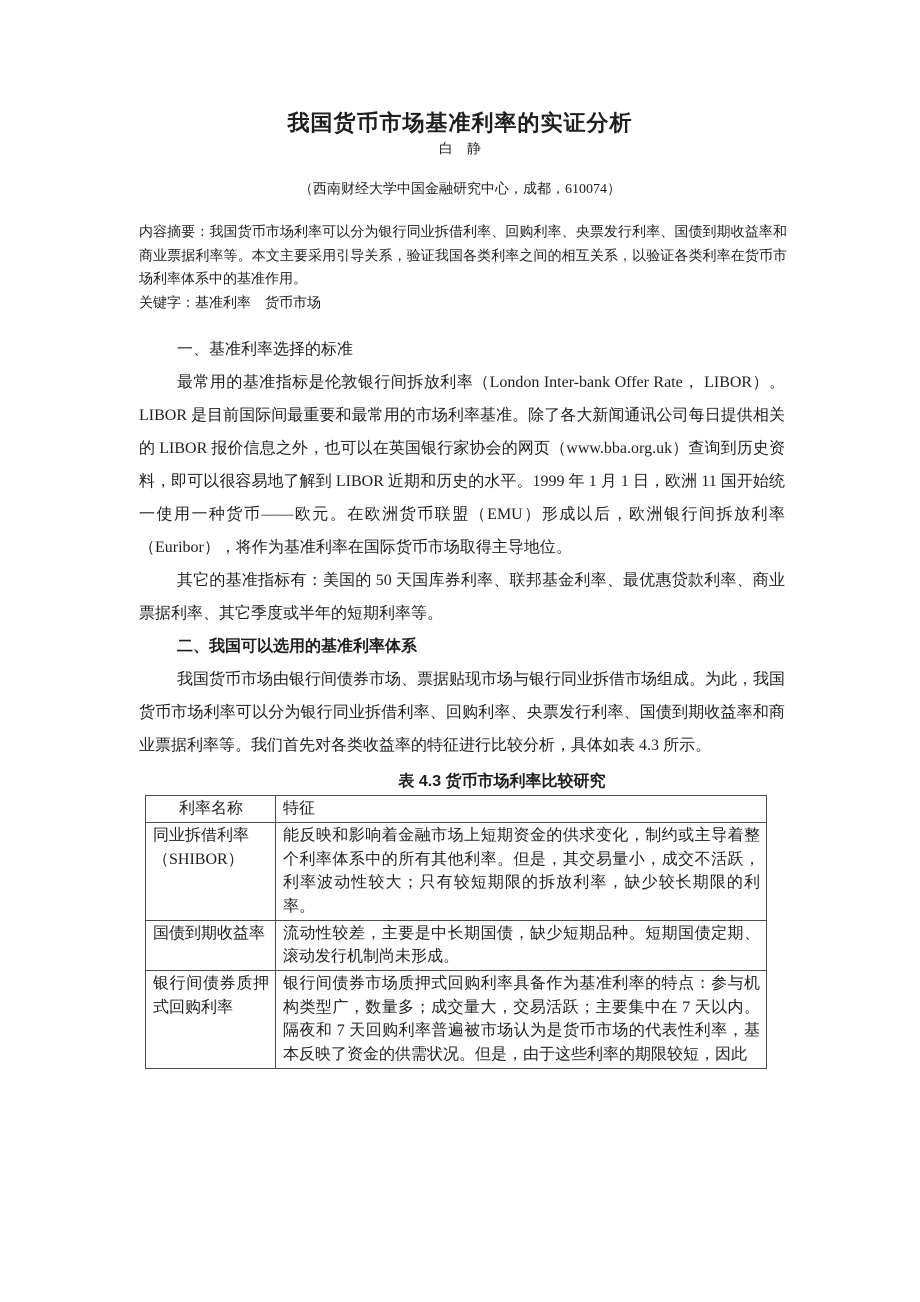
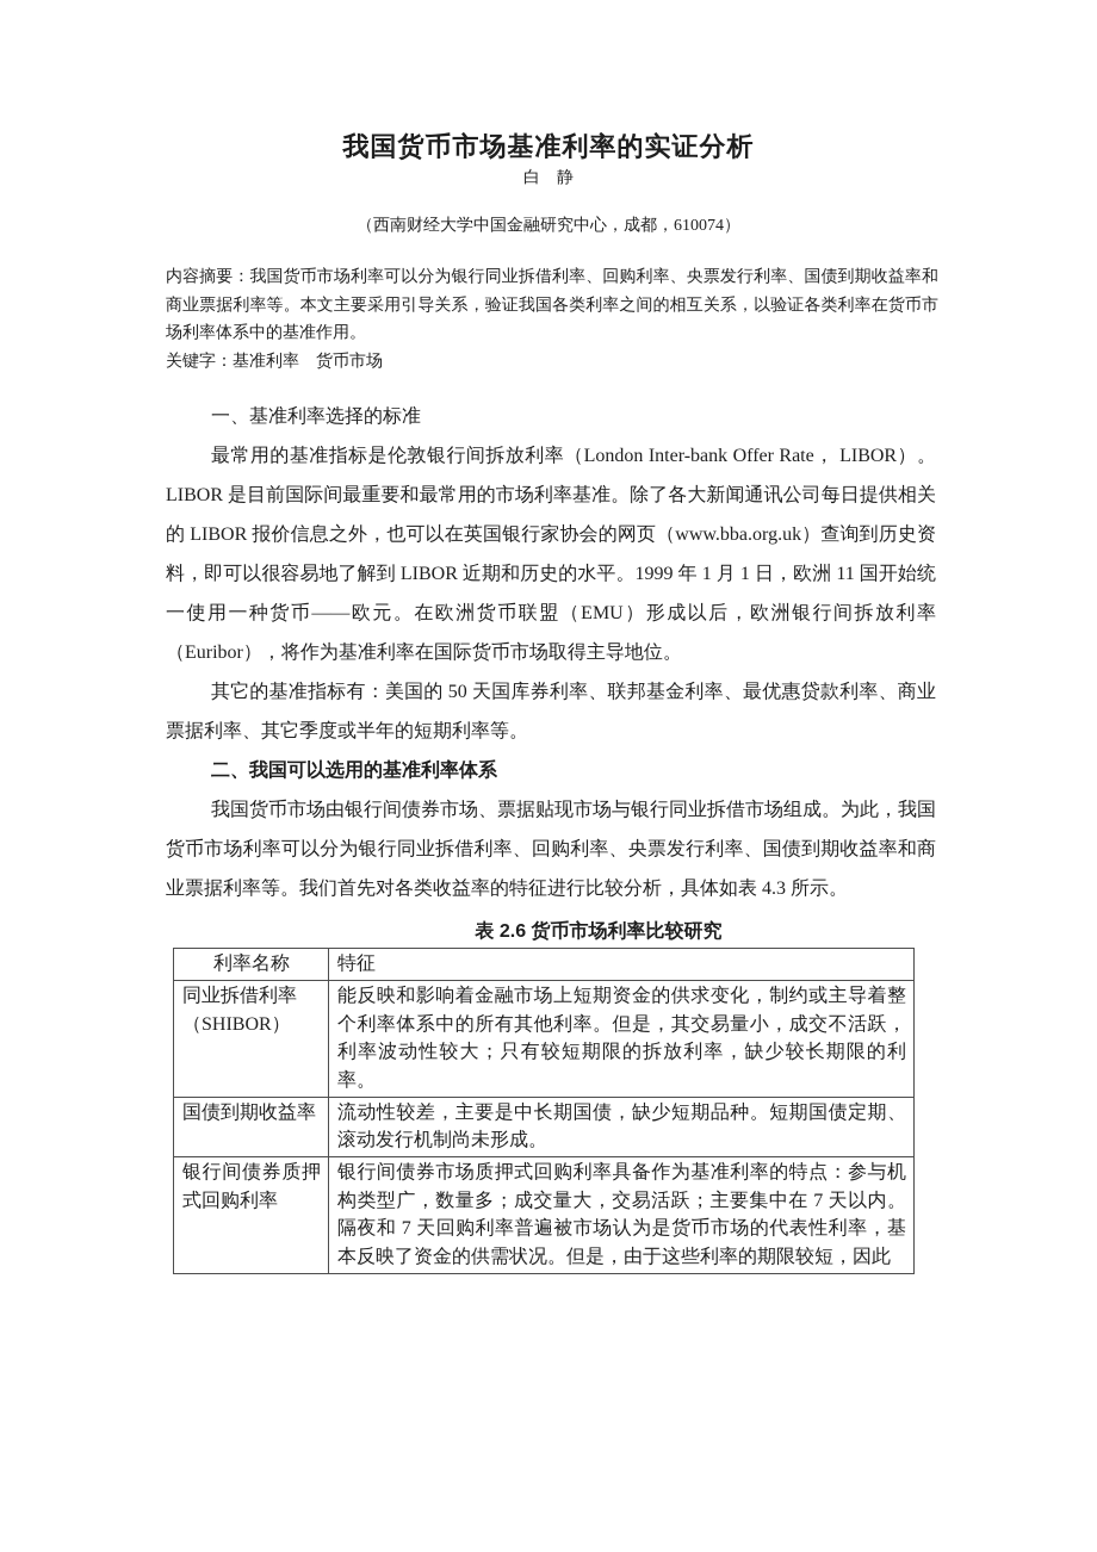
  我国货币市场基准利率的实证分析
  白 静
  （西南财经大学中国金融研究中心，成都，610074）
  内容摘要：我国货币市场利率可以分为银行同业拆借利率、回购利率、央票发行利率、国债到期收益率和商业票据利率等。本文主要采用引导关系，验证我国各类利率之间的相互关系，以验证各类利率在货币市场利率体系中的基准作用。
  关键字：基准利率 货币市场
  一、基准利率选择的标准
  最常用的基准指标是伦敦银行间拆放利率（London Inter-bank Offer Rate， LIBOR）。LIBOR 是目前国际间最重要和最常用的市场利率基准。除了各大新闻通讯公司每日提供相关的 LIBOR 报价信息之外，也可以在英国银行家协会的网页（www.bba.org.uk）查询到历史资料，即可以很容易地了解到 LIBOR 近期和历史的水平。1999 年 1 月 1 日，欧洲 11 国开始统一使用一种货币——欧元。在欧洲货币联盟（EMU）形成以后，欧洲银行间拆放利率（Euribor），将作为基准利率在国际货币市场取得主导地位。
  其它的基准指标有：美国的 50 天国库券利率、联邦基金利率、最优惠贷款利率、商业票据利率、其它季度或半年的短期利率等。
  二、我国可以选用的基准利率体系
  我国货币市场由银行间债券市场、票据贴现市场与银行同业拆借市场组成。为此，我国货币市场利率可以分为银行同业拆借利率、回购利率、央票发行利率、国债到期收益率和商业票据利率等。我们首先对各类收益率的特征进行比较分析，具体如表 4.3 所示。
- 表 4.3 货币市场利率比较研究
+ 表 2.6 货币市场利率比较研究
  利率名称	特征
  同业拆借利率 （SHIBOR）	能反映和影响着金融市场上短期资金的供求变化，制约或主导着整个利率体系中的所有其他利率。但是，其交易量小，成交不活跃，利率波动性较大；只有较短期限的拆放利率，缺少较长期限的利率。
  国债到期收益率	流动性较差，主要是中长期国债，缺少短期品种。短期国债定期、滚动发行机制尚未形成。
  银行间债券质押式回购利率	银行间债券市场质押式回购利率具备作为基准利率的特点：参与机构类型广，数量多；成交量大，交易活跃；主要集中在 7 天以内。隔夜和 7 天回购利率普遍被市场认为是货币市场的代表性利率，基本反映了资金的供需状况。但是，由于这些利率的期限较短，因此
